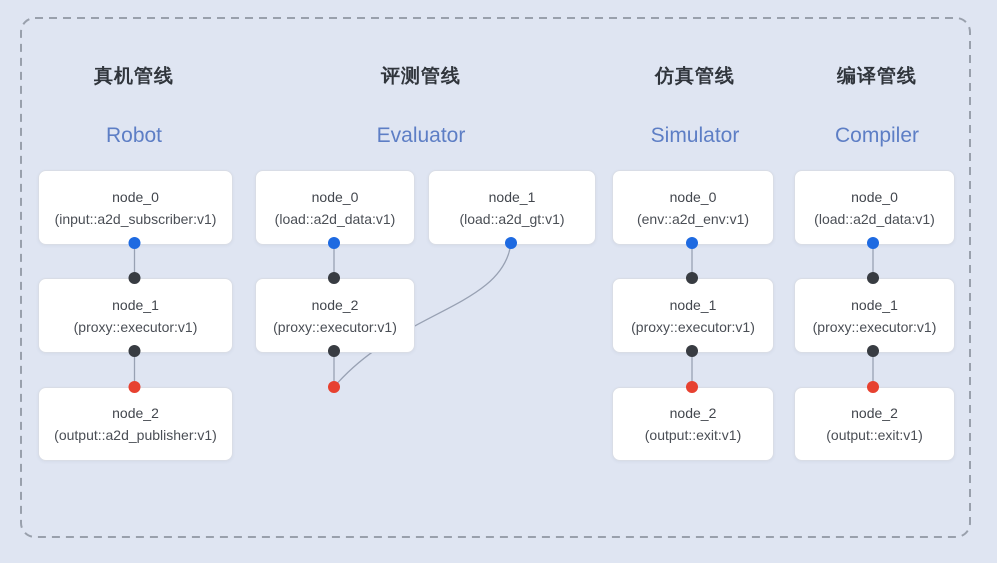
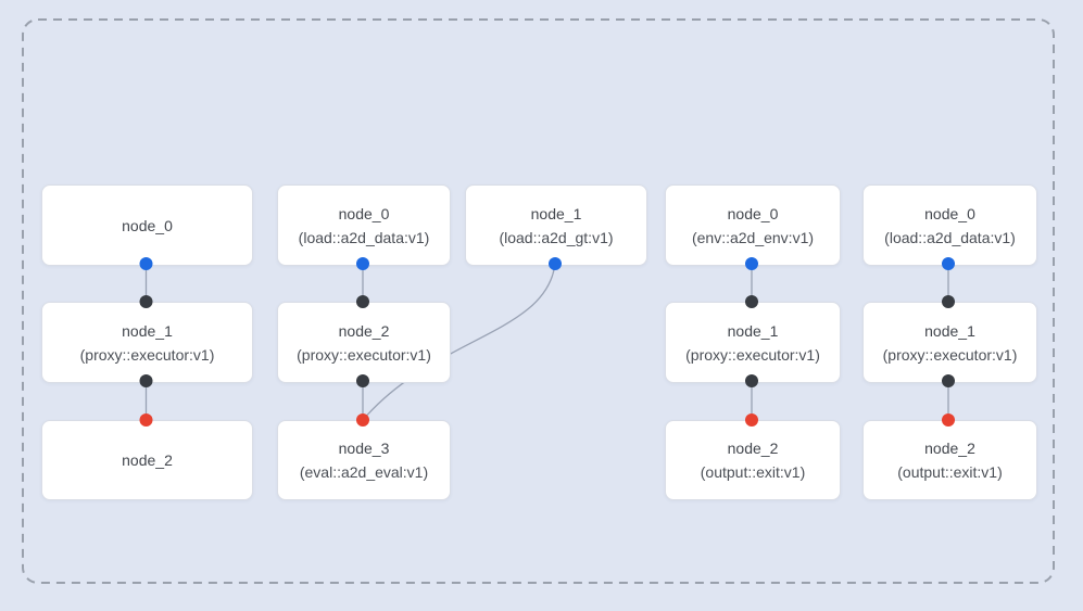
- 真机管线
- Robot
- 评测管线
- Evaluator
- 仿真管线
- Simulator
- 编译管线
- Compiler
  node_0
- (input::a2d_subscriber:v1)
  node_1
  (proxy::executor:v1)
  node_2
- (output::a2d_publisher:v1)
  node_0
  (load::a2d_data:v1)
  node_1
  (load::a2d_gt:v1)
  node_2
  (proxy::executor:v1)
+ node_3
+ (eval::a2d_eval:v1)
  node_0
  (env::a2d_env:v1)
  node_1
  (proxy::executor:v1)
  node_2
  (output::exit:v1)
  node_0
  (load::a2d_data:v1)
  node_1
  (proxy::executor:v1)
  node_2
  (output::exit:v1)
